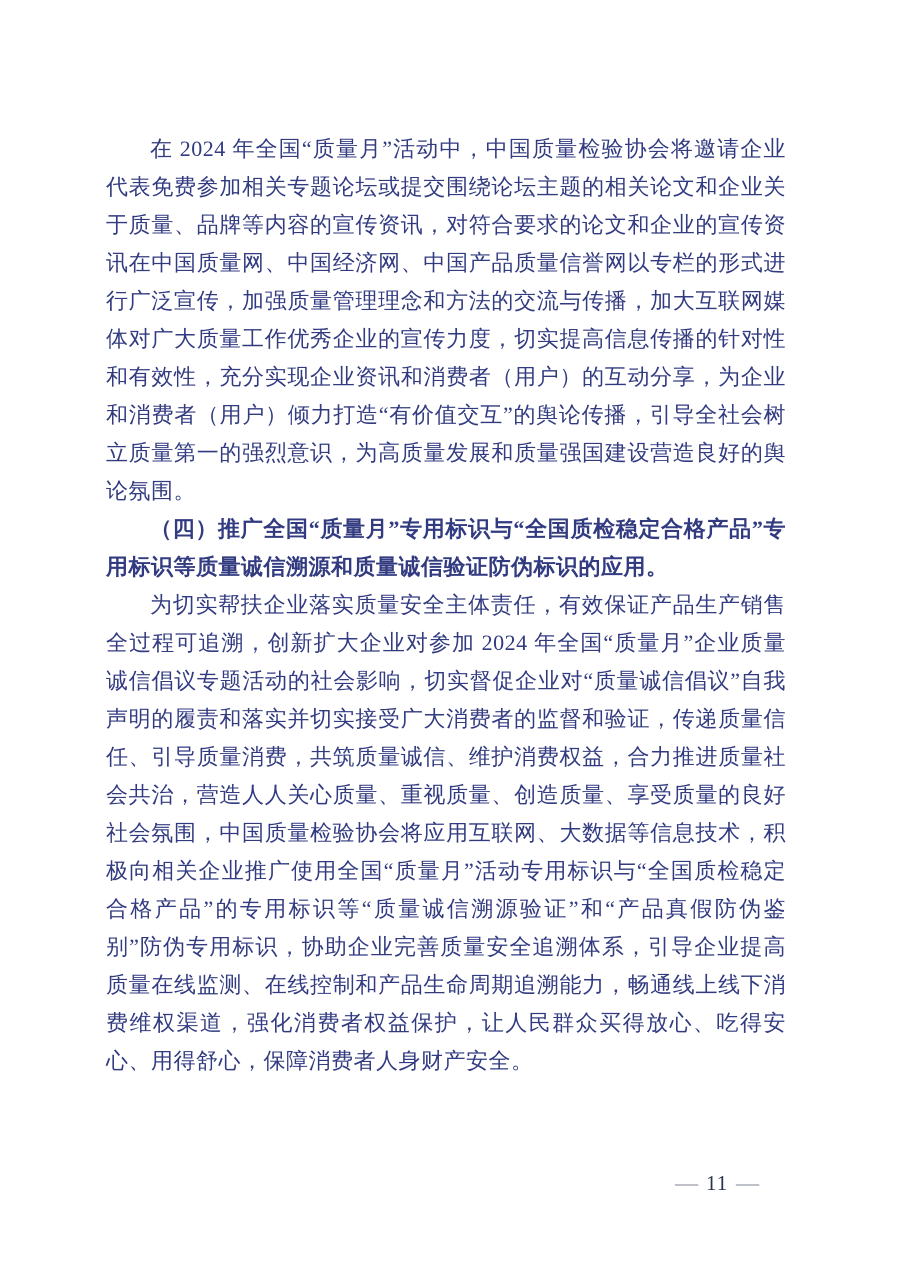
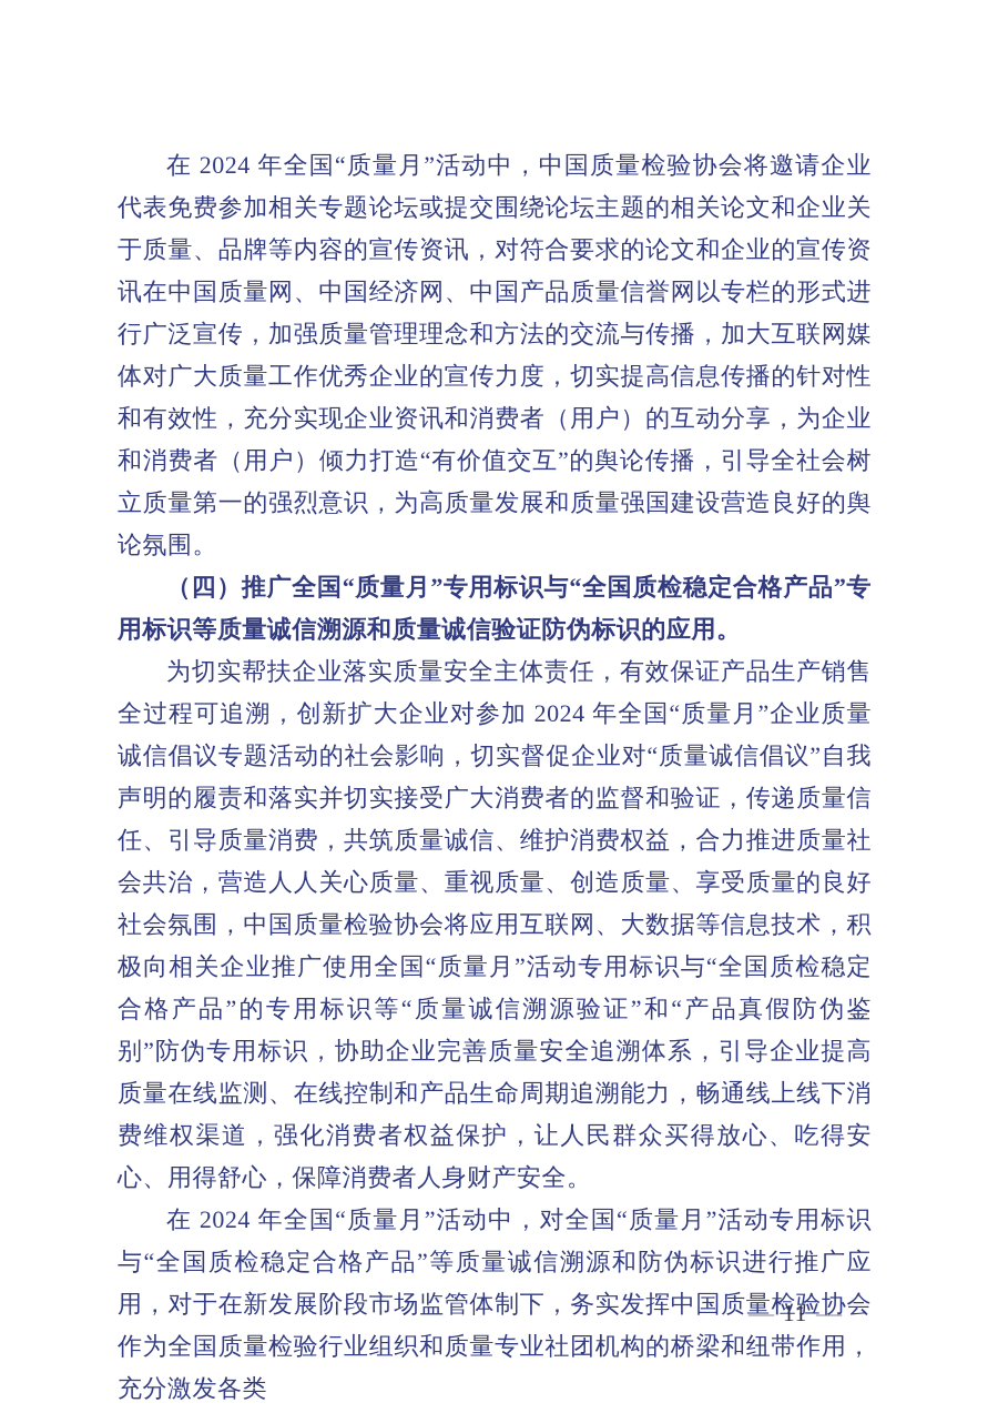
  在 2024 年全国“质量月”活动中，中国质量检验协会将邀请企业代表免费参加相关专题论坛或提交围绕论坛主题的相关论文和企业关于质量、品牌等内容的宣传资讯，对符合要求的论文和企业的宣传资讯在中国质量网、中国经济网、中国产品质量信誉网以专栏的形式进行广泛宣传，加强质量管理理念和方法的交流与传播，加大互联网媒体对广大质量工作优秀企业的宣传力度，切实提高信息传播的针对性和有效性，充分实现企业资讯和消费者（用户）的互动分享，为企业和消费者（用户）倾力打造“有价值交互”的舆论传播，引导全社会树立质量第一的强烈意识，为高质量发展和质量强国建设营造良好的舆论氛围。
  （四）推广全国“质量月”专用标识与“全国质检稳定合格产品”专用标识等质量诚信溯源和质量诚信验证防伪标识的应用。
  为切实帮扶企业落实质量安全主体责任，有效保证产品生产销售全过程可追溯，创新扩大企业对参加 2024 年全国“质量月”企业质量诚信倡议专题活动的社会影响，切实督促企业对“质量诚信倡议”自我声明的履责和落实并切实接受广大消费者的监督和验证，传递质量信任、引导质量消费，共筑质量诚信、维护消费权益，合力推进质量社会共治，营造人人关心质量、重视质量、创造质量、享受质量的良好社会氛围，中国质量检验协会将应用互联网、大数据等信息技术，积极向相关企业推广使用全国“质量月”活动专用标识与“全国质检稳定合格产品”的专用标识等“质量诚信溯源验证”和“产品真假防伪鉴别”防伪专用标识，协助企业完善质量安全追溯体系，引导企业提高质量在线监测、在线控制和产品生命周期追溯能力，畅通线上线下消费维权渠道，强化消费者权益保护，让人民群众买得放心、吃得安心、用得舒心，保障消费者人身财产安全。
+ 在 2024 年全国“质量月”活动中，对全国“质量月”活动专用标识与“全国质检稳定合格产品”等质量诚信溯源和防伪标识进行推广应用，对于在新发展阶段市场监管体制下，务实发挥中国质量检验协会作为全国质量检验行业组织和质量专业社团机构的桥梁和纽带作用，充分激发各类
  —
  11
  —
